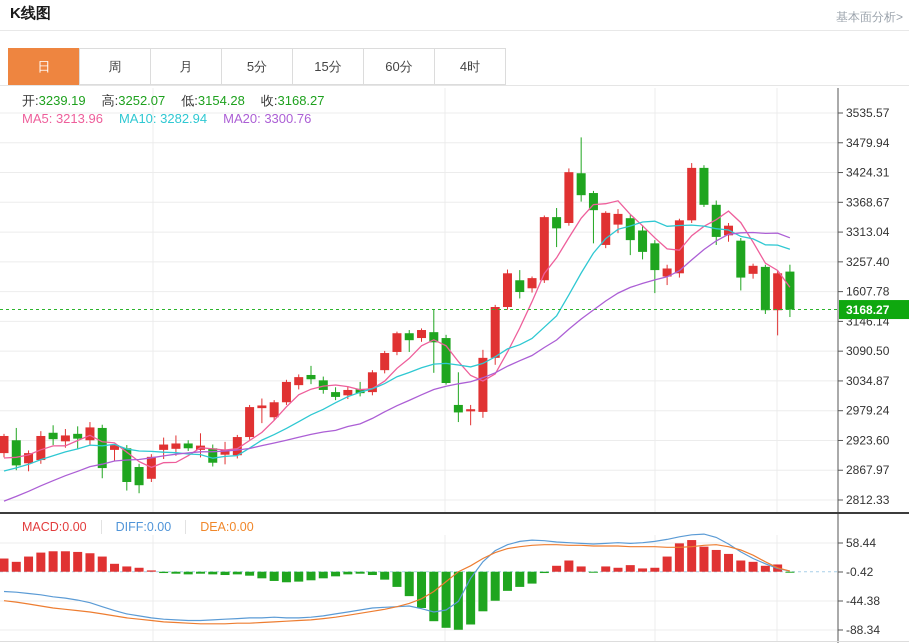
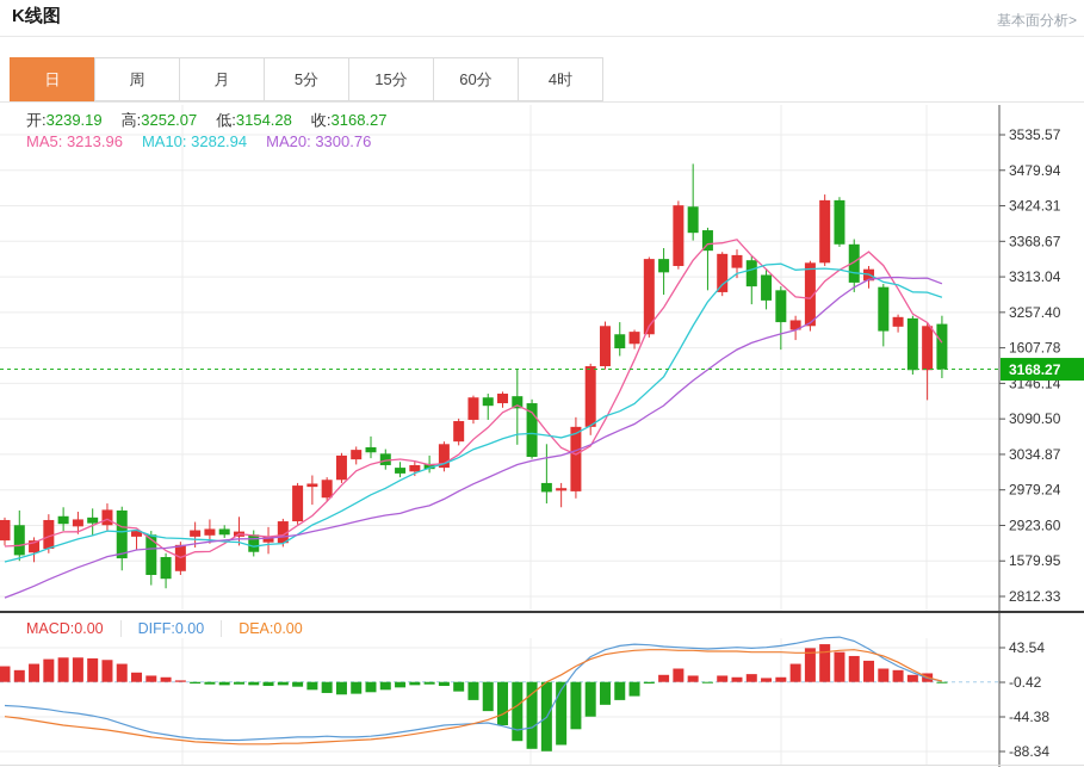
  K线图
  基本面分析>
  日
  周
  月
  5分
  15分
  60分
  4时
  开:3239.19 高:3252.07 低:3154.28 收:3168.27
  MA5: 3213.96 MA10: 3282.94 MA20: 3300.76
  3535.57
  3479.94
  3424.31
  3368.67
  3313.04
  3257.40
  1607.78
  3146.14
  3090.50
  3034.87
  2979.24
  2923.60
- 2867.97
+ 1579.95
  2812.33
  3168.27
  MACD:0.00
  DIFF:0.00
  DEA:0.00
- 58.44
+ 43.54
  -0.42
  -44.38
  -88.34
